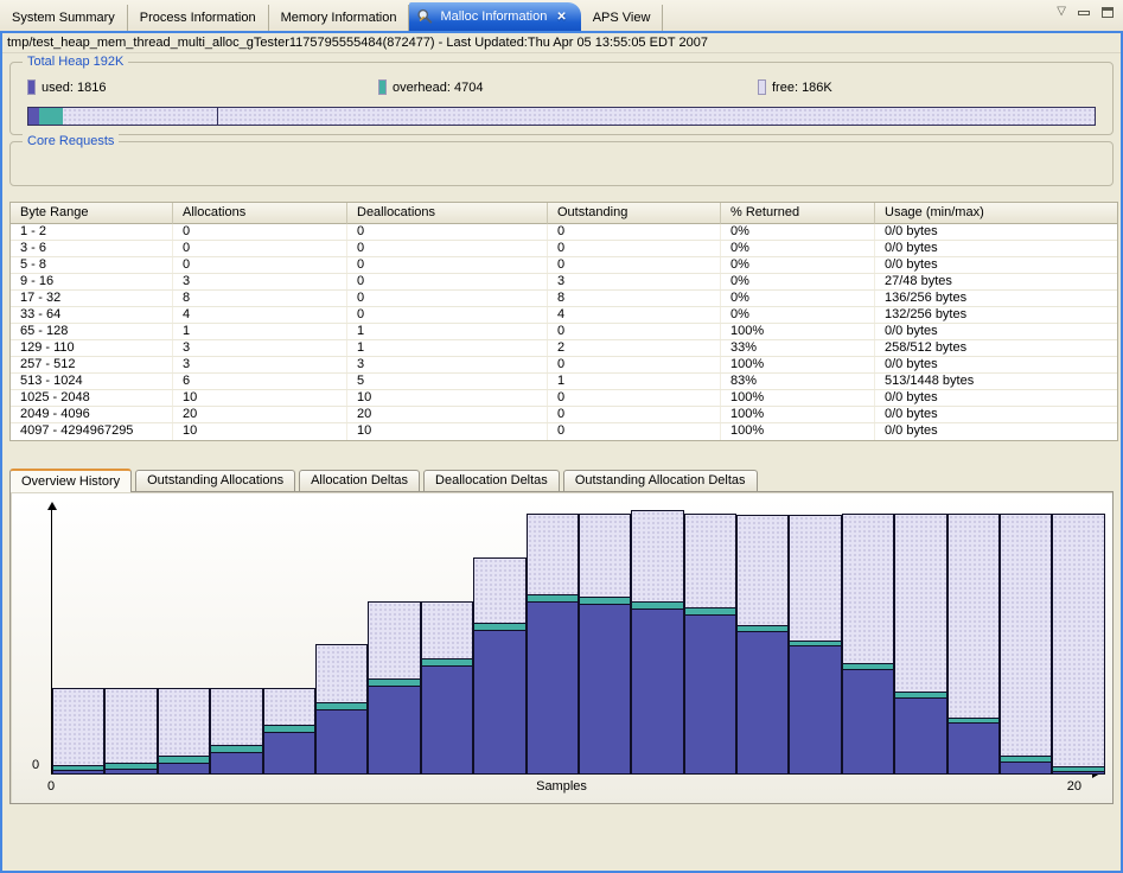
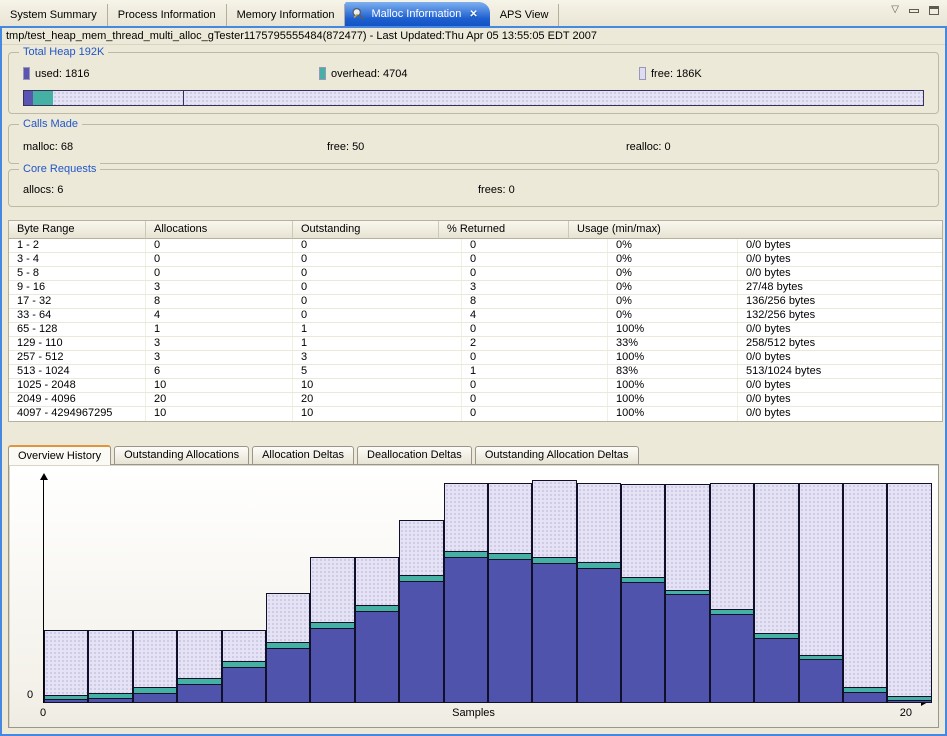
  System Summary
  Process Information
  Memory Information
  Malloc Information
  ✕
  APS View
  ▽
  tmp/test_heap_mem_thread_multi_alloc_gTester1175795555484(872477) - Last Updated:Thu Apr 05 13:55:05 EDT 2007
  Total Heap 192K
  used: 1816
  overhead: 4704
  free: 186K
+ Calls Made
+ malloc: 68
+ free: 50
+ realloc: 0
  Core Requests
+ allocs: 6
+ frees: 0
  Byte Range
  Allocations
- Deallocations
  Outstanding
  % Returned
  Usage (min/max)
  1 - 2
  0
  0
  0
  0%
  0/0 bytes
- 3 - 6
+ 3 - 4
  0
  0
  0
  0%
  0/0 bytes
  5 - 8
  0
  0
  0
  0%
  0/0 bytes
  9 - 16
  3
  0
  3
  0%
  27/48 bytes
  17 - 32
  8
  0
  8
  0%
  136/256 bytes
  33 - 64
  4
  0
  4
  0%
  132/256 bytes
  65 - 128
  1
  1
  0
  100%
  0/0 bytes
  129 - 110
  3
  1
  2
  33%
  258/512 bytes
  257 - 512
  3
  3
  0
  100%
  0/0 bytes
  513 - 1024
  6
  5
  1
  83%
- 513/1448 bytes
+ 513/1024 bytes
  1025 - 2048
  10
  10
  0
  100%
  0/0 bytes
  2049 - 4096
  20
  20
  0
  100%
  0/0 bytes
  4097 - 4294967295
  10
  10
  0
  100%
  0/0 bytes
  Overview History
  Outstanding Allocations
  Allocation Deltas
  Deallocation Deltas
  Outstanding Allocation Deltas
  0
  0
  Samples
  20
